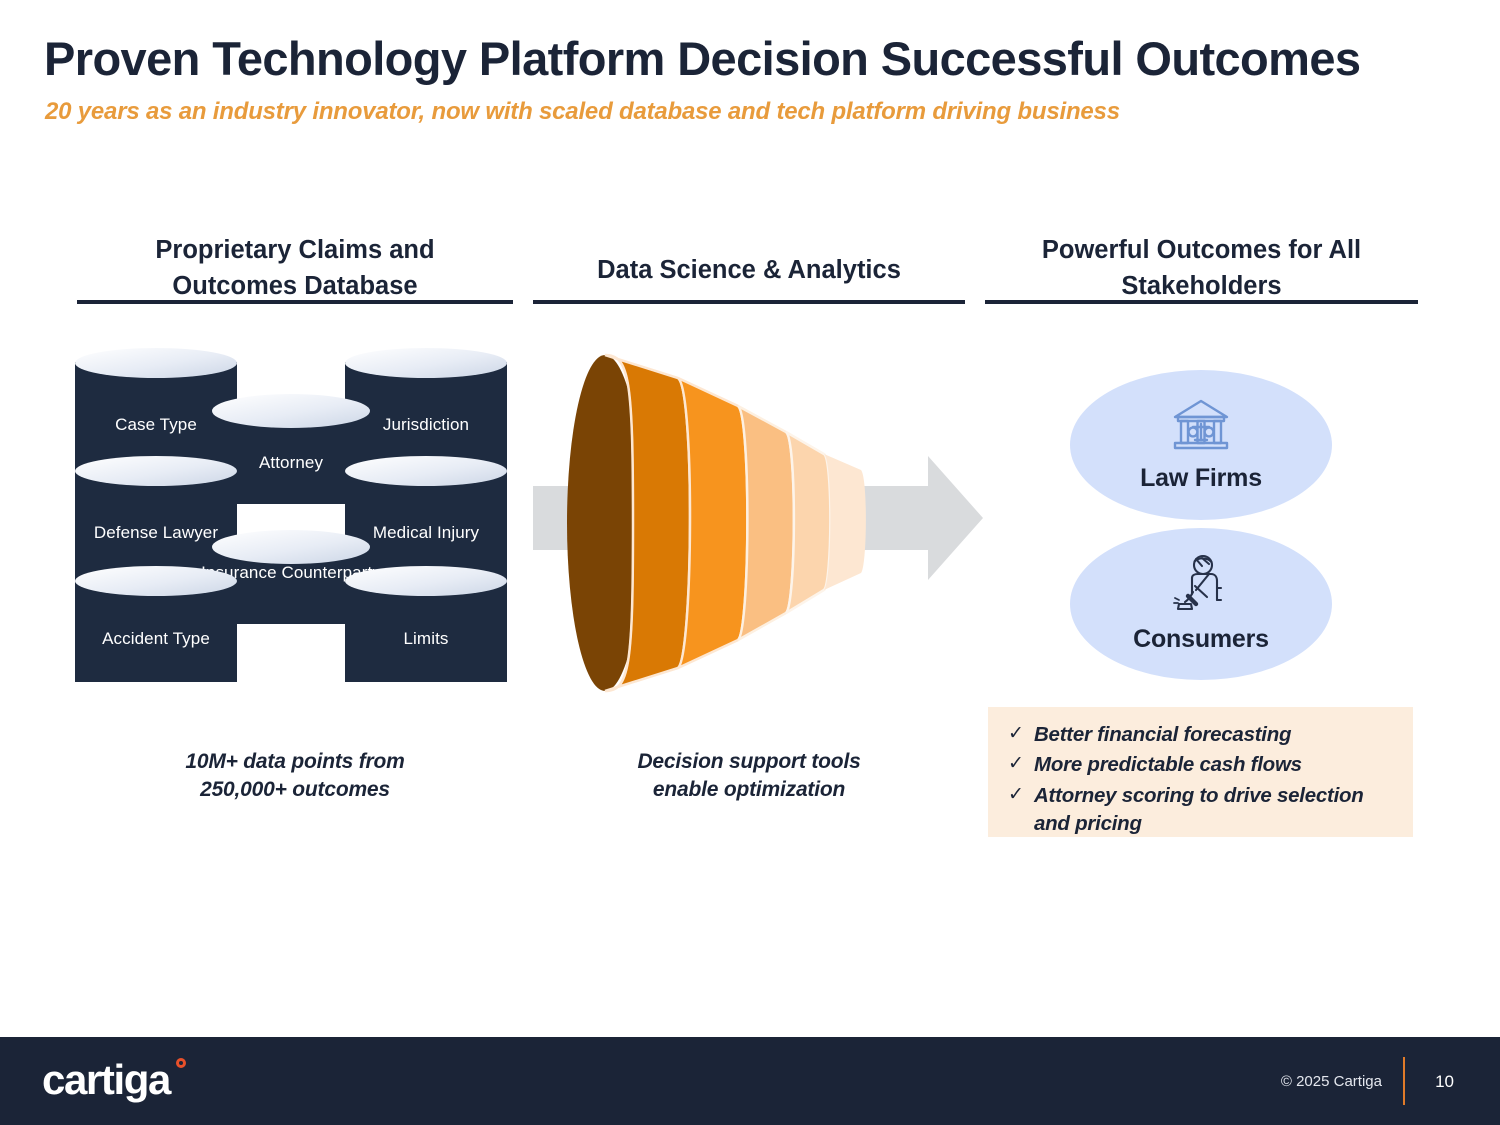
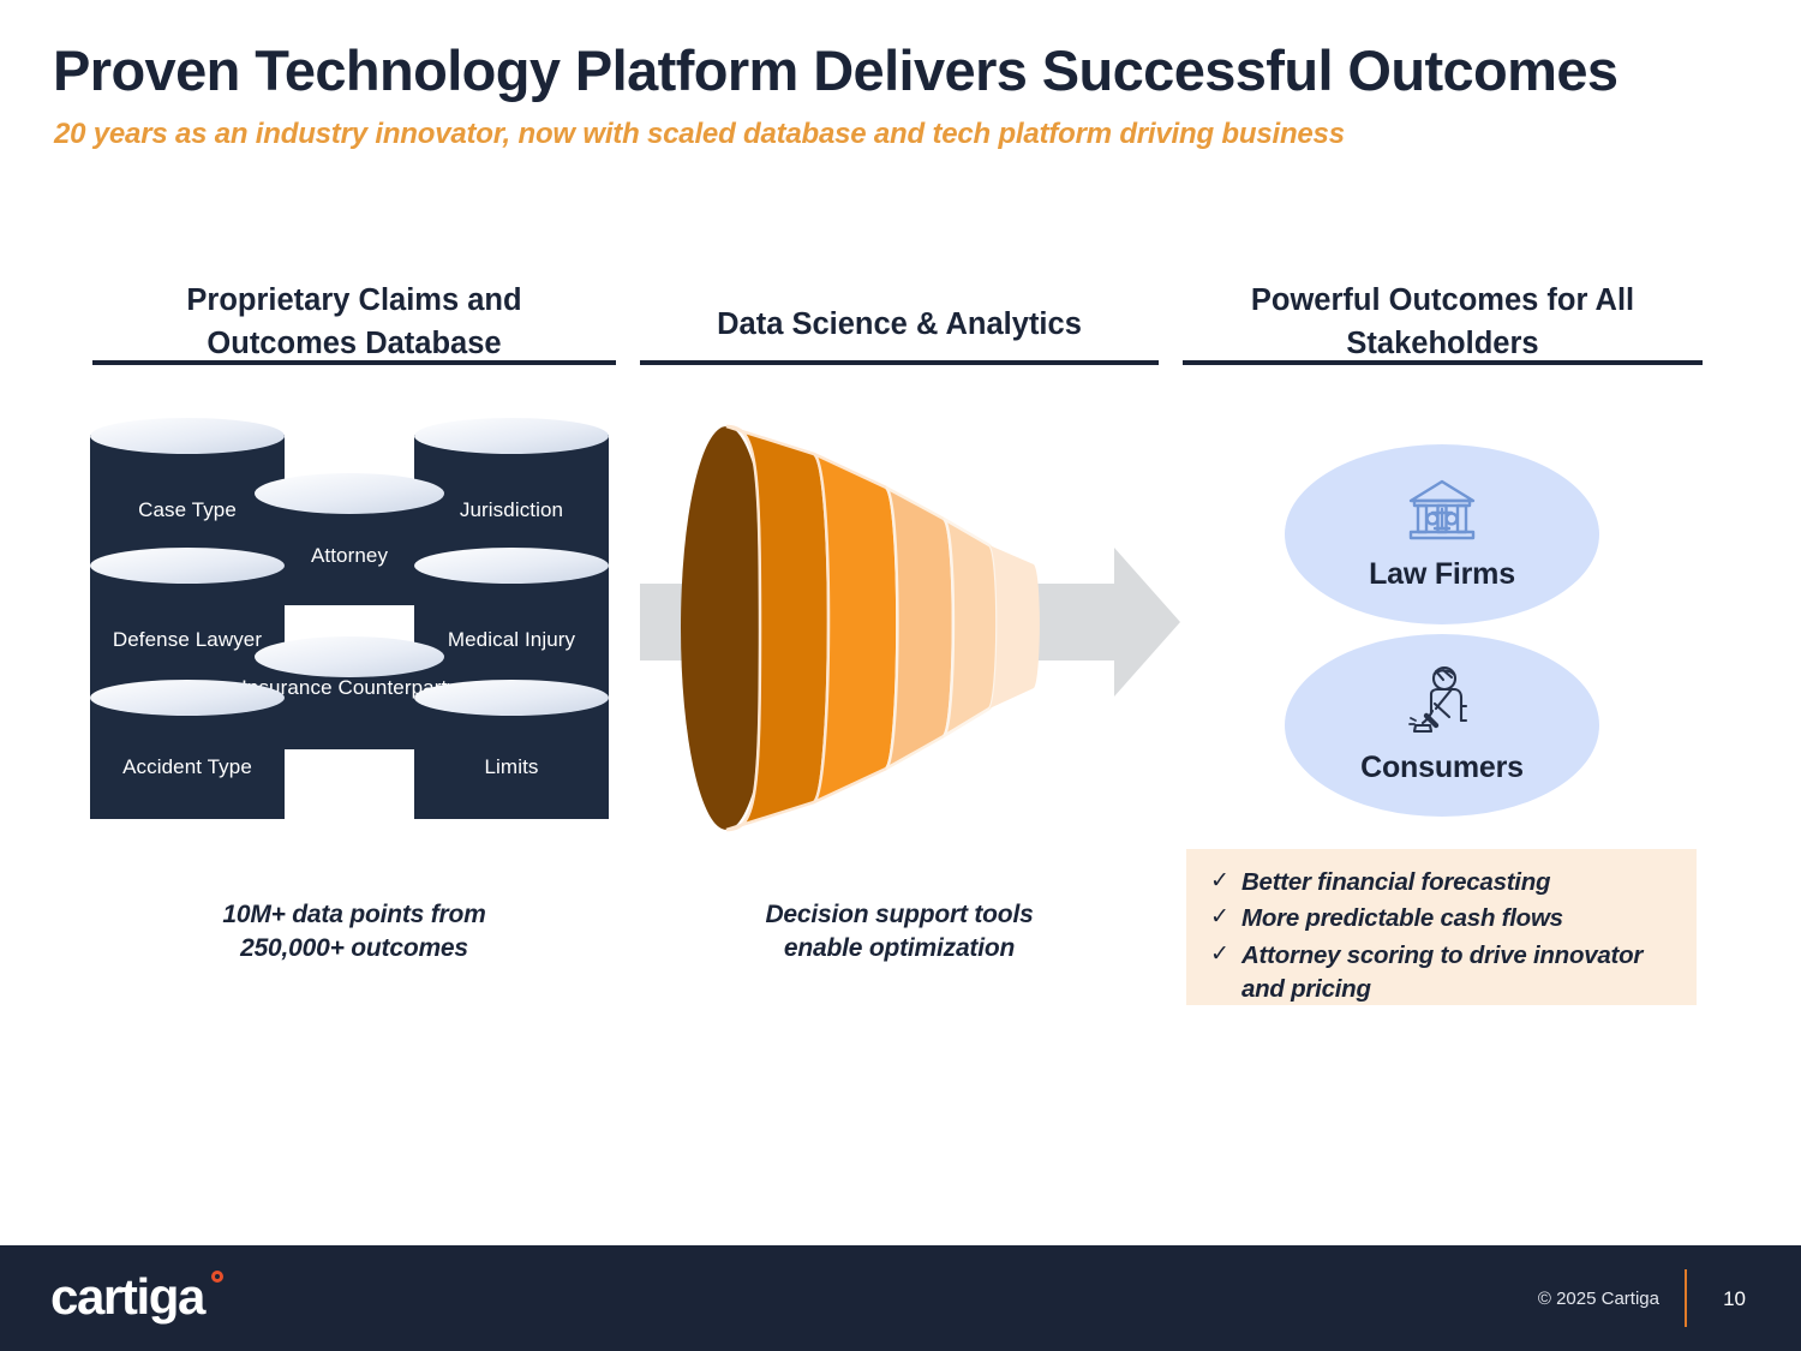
- Proven Technology Platform Decision Successful Outcomes
+ Proven Technology Platform Delivers Successful Outcomes
  20 years as an industry innovator, now with scaled database and tech platform driving business
  Proprietary Claims and
  Outcomes Database
  Data Science & Analytics
  Powerful Outcomes for All
  Stakeholders
  Case Type
  Jurisdiction
  Attorney
  Defense Lawyer
  Medical Injury
  Accident Type
  Limits
  Law Firms
  Consumers
  10M+ data points from
  250,000+ outcomes
  Decision support tools
  enable optimization
  ✓
  Better financial forecasting
  ✓
  More predictable cash flows
  ✓
- Attorney scoring to drive selection and pricing
+ Attorney scoring to drive innovator and pricing
  cartiga
  © 2025 Cartiga
  10
